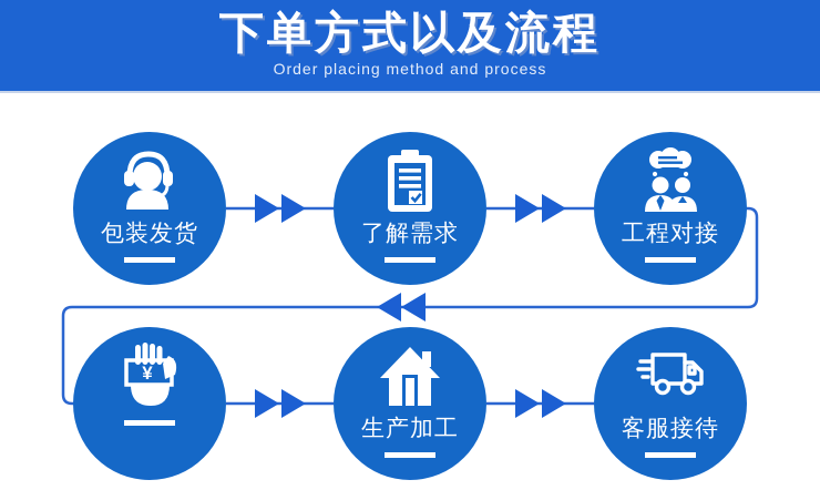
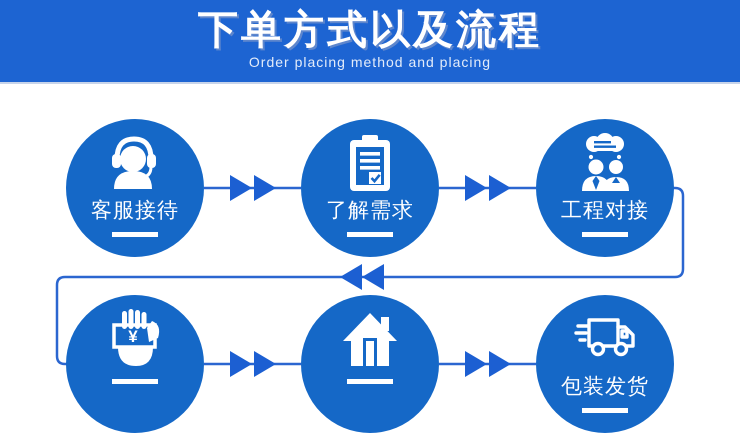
  下单方式以及流程
- Order placing method and process
+ Order placing method and placing
- 包装发货
+ 客服接待
  了解需求
  工程对接
  ¥
- 生产加工
- 客服接待
+ 包装发货
